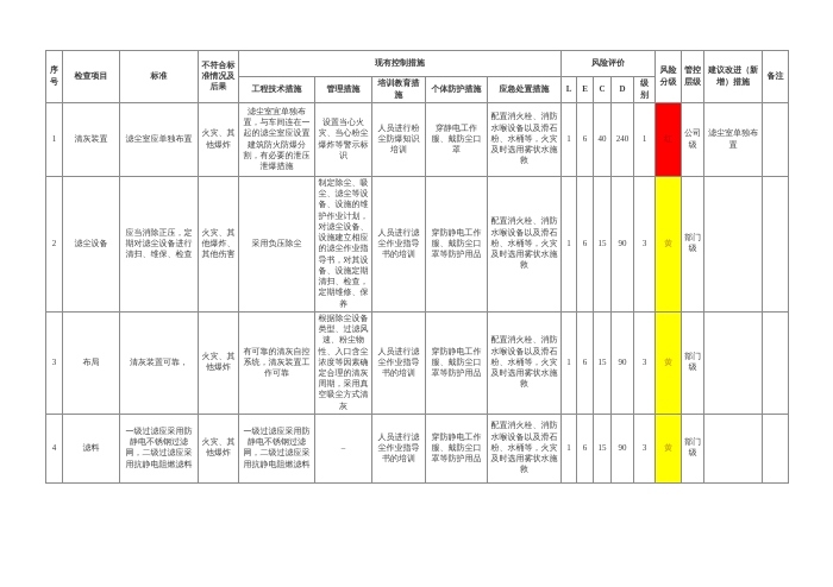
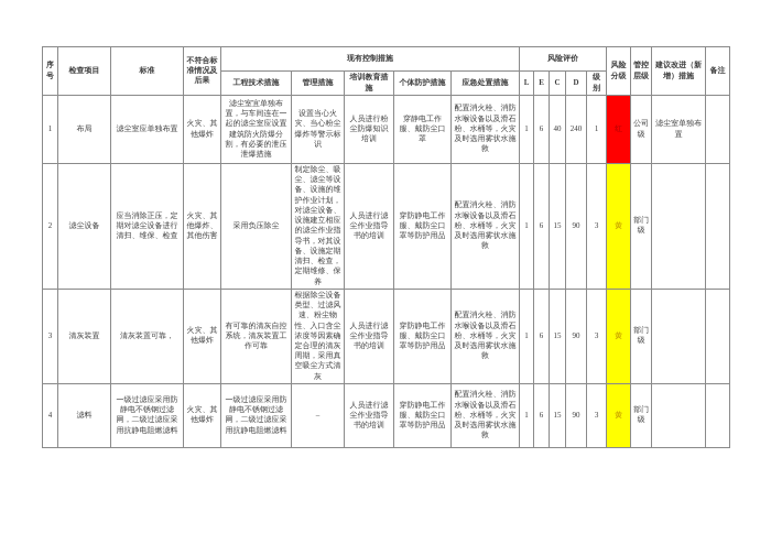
  序号	检查项目	标准	不符合标准情况及后果	现有控制措施	风险评价	风险分级	管控层级	建议改进（新增）措施	备注
  工程技术措施	管理措施	培训教育措施	个体防护措施	应急处置措施	L	E	C	D	级别
- 1	清灰装置	滤尘室应单独布置	火灾、其他爆炸	滤尘室宜单独布置，与车间连在一起的滤尘室应设置建筑防火防爆分泄爆措施	设置当心火灾、当心粉尘爆炸等警示标	人员进行粉尘防爆知识培训	穿静电工作服、戴防尘口罩	配置消火栓、消防水喉设备以及滑石粉、水桶等，火灾及时选用雾状水施救	1	6	40	240	1	红	公司级	滤尘室单独布置
+ 1	布局	滤尘室应单独布置	火灾、其他爆炸	滤尘室宜单独布置，与车间连在一起的滤尘室应设置建筑防火防爆分泄爆措施	设置当心火灾、当心粉尘爆炸等警示标	人员进行粉尘防爆知识培训	穿静电工作服、戴防尘口罩	配置消火栓、消防水喉设备以及滑石粉、水桶等，火灾及时选用雾状水施救	1	6	40	240	1	红	公司级	滤尘室单独布置
  2	滤尘设备	应当消除正压，定期对滤尘设备进行清扫、维保、检查	火灾、其他爆炸、其他伤害	采用负压除尘	制定除尘、吸尘、滤尘等设备、设施的维护作业计划，对滤尘设备、设施建立相应的滤尘作业指导书，对其设备、设施定期清扫、检查，定期维修、保养	人员进行滤尘作业指导书的培训	穿防静电工作服、戴防尘口罩等防护用品	配置消火栓、消防水喉设备以及滑石粉、水桶等，火灾及时选用雾状水施救	1	6	15	90	3	黄	部门级
- 3	布局	清灰装置可靠，	火灾、其他爆炸	有可靠的清灰自控系统，清灰装置工作可靠	根据除尘设备类型、过滤风速、粉尘物性、入口含尘浓度等因素确定合理的清灰周期，采用真空吸尘方式清灰	人员进行滤尘作业指导书的培训	穿防静电工作服、戴防尘口罩等防护用品	配置消火栓、消防水喉设备以及滑石粉、水桶等，火灾及时选用雾状水施救	1	6	15	90	3	黄	部门级
+ 3	清灰装置	清灰装置可靠，	火灾、其他爆炸	有可靠的清灰自控系统，清灰装置工作可靠	根据除尘设备类型、过滤风速、粉尘物性、入口含尘浓度等因素确定合理的清灰周期，采用真空吸尘方式清灰	人员进行滤尘作业指导书的培训	穿防静电工作服、戴防尘口罩等防护用品	配置消火栓、消防水喉设备以及滑石粉、水桶等，火灾及时选用雾状水施救	1	6	15	90	3	黄	部门级
  4	滤料	一级过滤应采用防静电不锈钢过滤网，二级过滤应采用抗静电阻燃滤料	火灾、其他爆炸	一级过滤应采用防静电不锈钢过滤网，二级过滤应采用抗静电阻燃滤料	–	人员进行滤尘作业指导书的培训	穿防静电工作服、戴防尘口罩等防护用品	配置消火栓、消防水喉设备以及滑石粉、水桶等，火灾及时选用雾状水施救	1	6	15	90	3	黄	部门级
